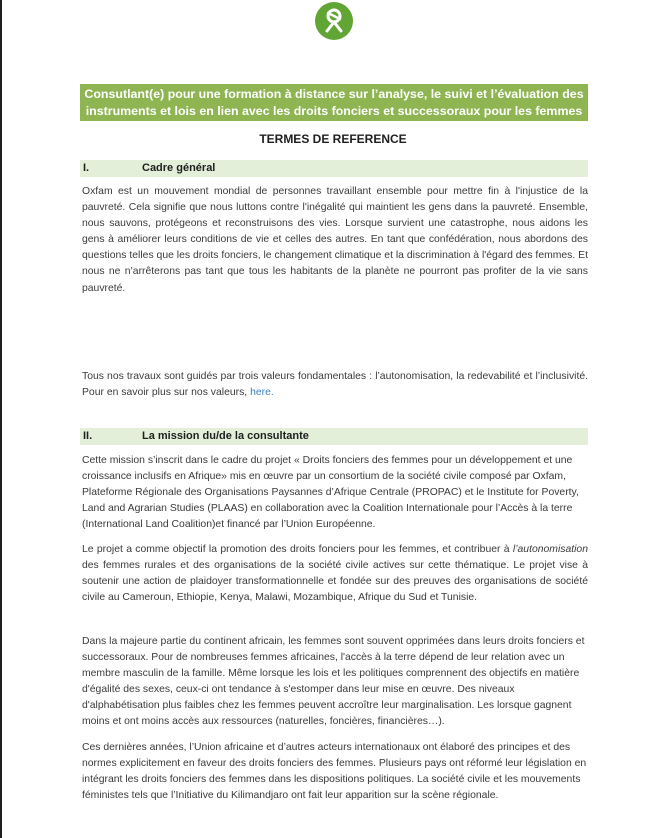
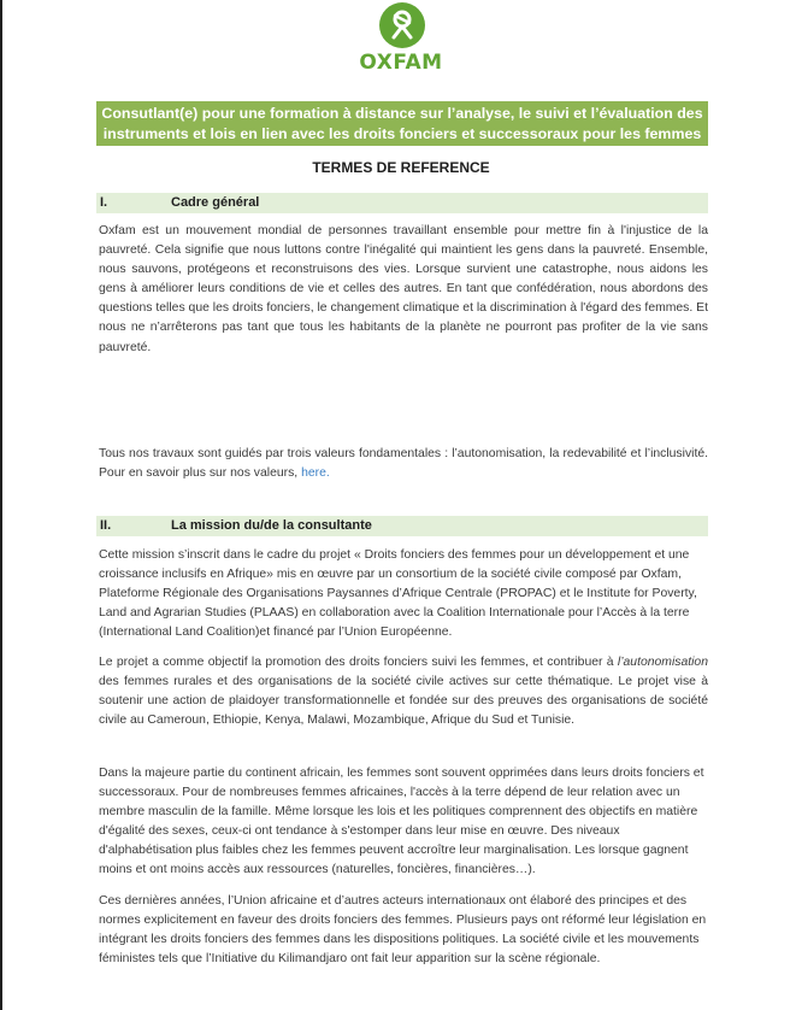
+ OXFAM
  Consutlant(e) pour une formation à distance sur l’analyse, le suivi et l’évaluation des
  instruments et lois en lien avec les droits fonciers et successoraux pour les femmes
  TERMES DE REFERENCE
  I.
  Cadre général
  Oxfam est un mouvement mondial de personnes travaillant ensemble pour mettre fin à l'injustice de la pauvreté. Cela signifie que nous luttons contre l'inégalité qui maintient les gens dans la pauvreté. Ensemble, nous sauvons, protégeons et reconstruisons des vies. Lorsque survient une catastrophe, nous aidons les gens à améliorer leurs conditions de vie et celles des autres. En tant que confédération, nous abordons des questions telles que les droits fonciers, le changement climatique et la discrimination à l'égard des femmes. Et nous ne n’arrêterons pas tant que tous les habitants de la planète ne pourront pas profiter de la vie sans pauvreté.
  Tous nos travaux sont guidés par trois valeurs fondamentales : l’autonomisation, la redevabilité et l’inclusivité. Pour en savoir plus sur nos valeurs, here.
  II.
  La mission du/de la consultante
  Cette mission s’inscrit dans le cadre du projet « Droits fonciers des femmes pour un développement et une croissance inclusifs en Afrique» mis en œuvre par un consortium de la société civile composé par Oxfam, Plateforme Régionale des Organisations Paysannes d’Afrique Centrale (PROPAC) et le Institute for Poverty, Land and Agrarian Studies (PLAAS) en collaboration avec la Coalition Internationale pour l’Accès à la terre (International Land Coalition)et financé par l’Union Européenne.
- Le projet a comme objectif la promotion des droits fonciers pour les femmes, et contribuer à l’autonomisation des femmes rurales et des organisations de la société civile actives sur cette thématique. Le projet vise à soutenir une action de plaidoyer transformationnelle et fondée sur des preuves des organisations de société civile au Cameroun, Ethiopie, Kenya, Malawi, Mozambique, Afrique du Sud et Tunisie.
+ Le projet a comme objectif la promotion des droits fonciers suivi les femmes, et contribuer à l’autonomisation des femmes rurales et des organisations de la société civile actives sur cette thématique. Le projet vise à soutenir une action de plaidoyer transformationnelle et fondée sur des preuves des organisations de société civile au Cameroun, Ethiopie, Kenya, Malawi, Mozambique, Afrique du Sud et Tunisie.
  Dans la majeure partie du continent africain, les femmes sont souvent opprimées dans leurs droits fonciers et successoraux. Pour de nombreuses femmes africaines, l'accès à la terre dépend de leur relation avec un membre masculin de la famille. Même lorsque les lois et les politiques comprennent des objectifs en matière d'égalité des sexes, ceux-ci ont tendance à s'estomper dans leur mise en œuvre. Des niveaux d'alphabétisation plus faibles chez les femmes peuvent accroître leur marginalisation. Les lorsque gagnent moins et ont moins accès aux ressources (naturelles, foncières, financières…).
  Ces dernières années, l’Union africaine et d’autres acteurs internationaux ont élaboré des principes et des normes explicitement en faveur des droits fonciers des femmes. Plusieurs pays ont réformé leur législation en intégrant les droits fonciers des femmes dans les dispositions politiques. La société civile et les mouvements féministes tels que l’Initiative du Kilimandjaro ont fait leur apparition sur la scène régionale.
